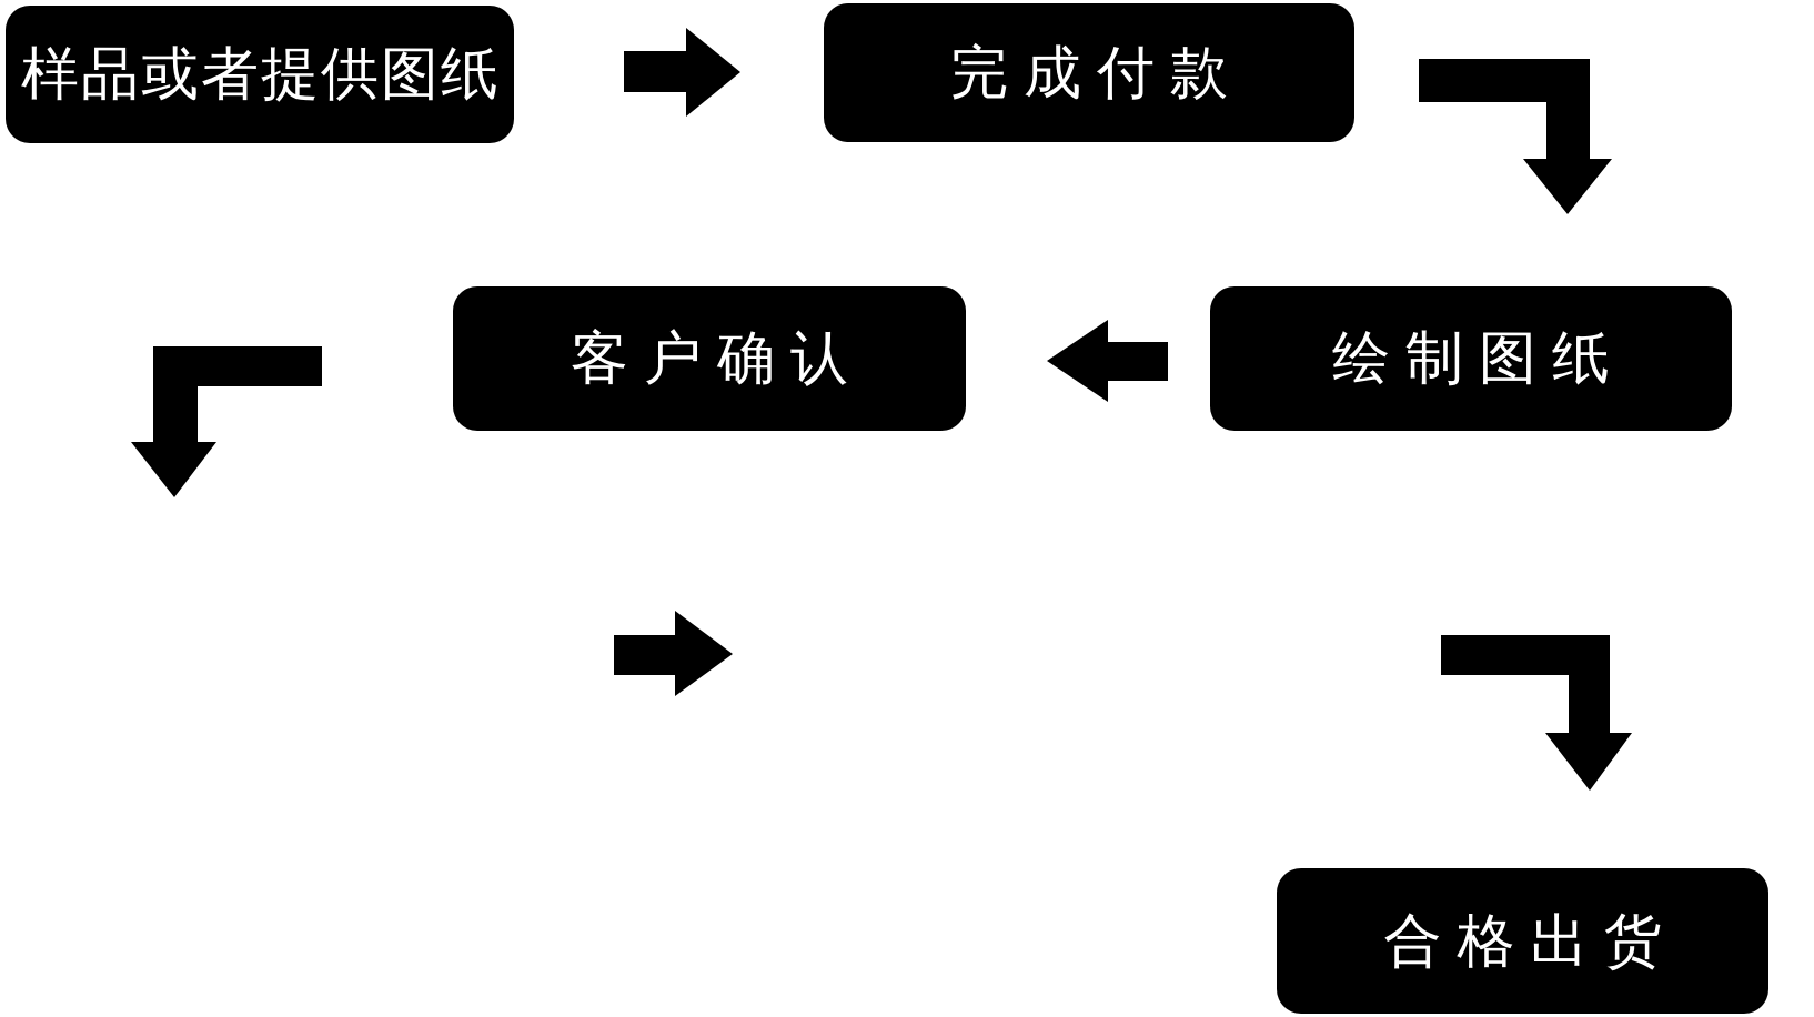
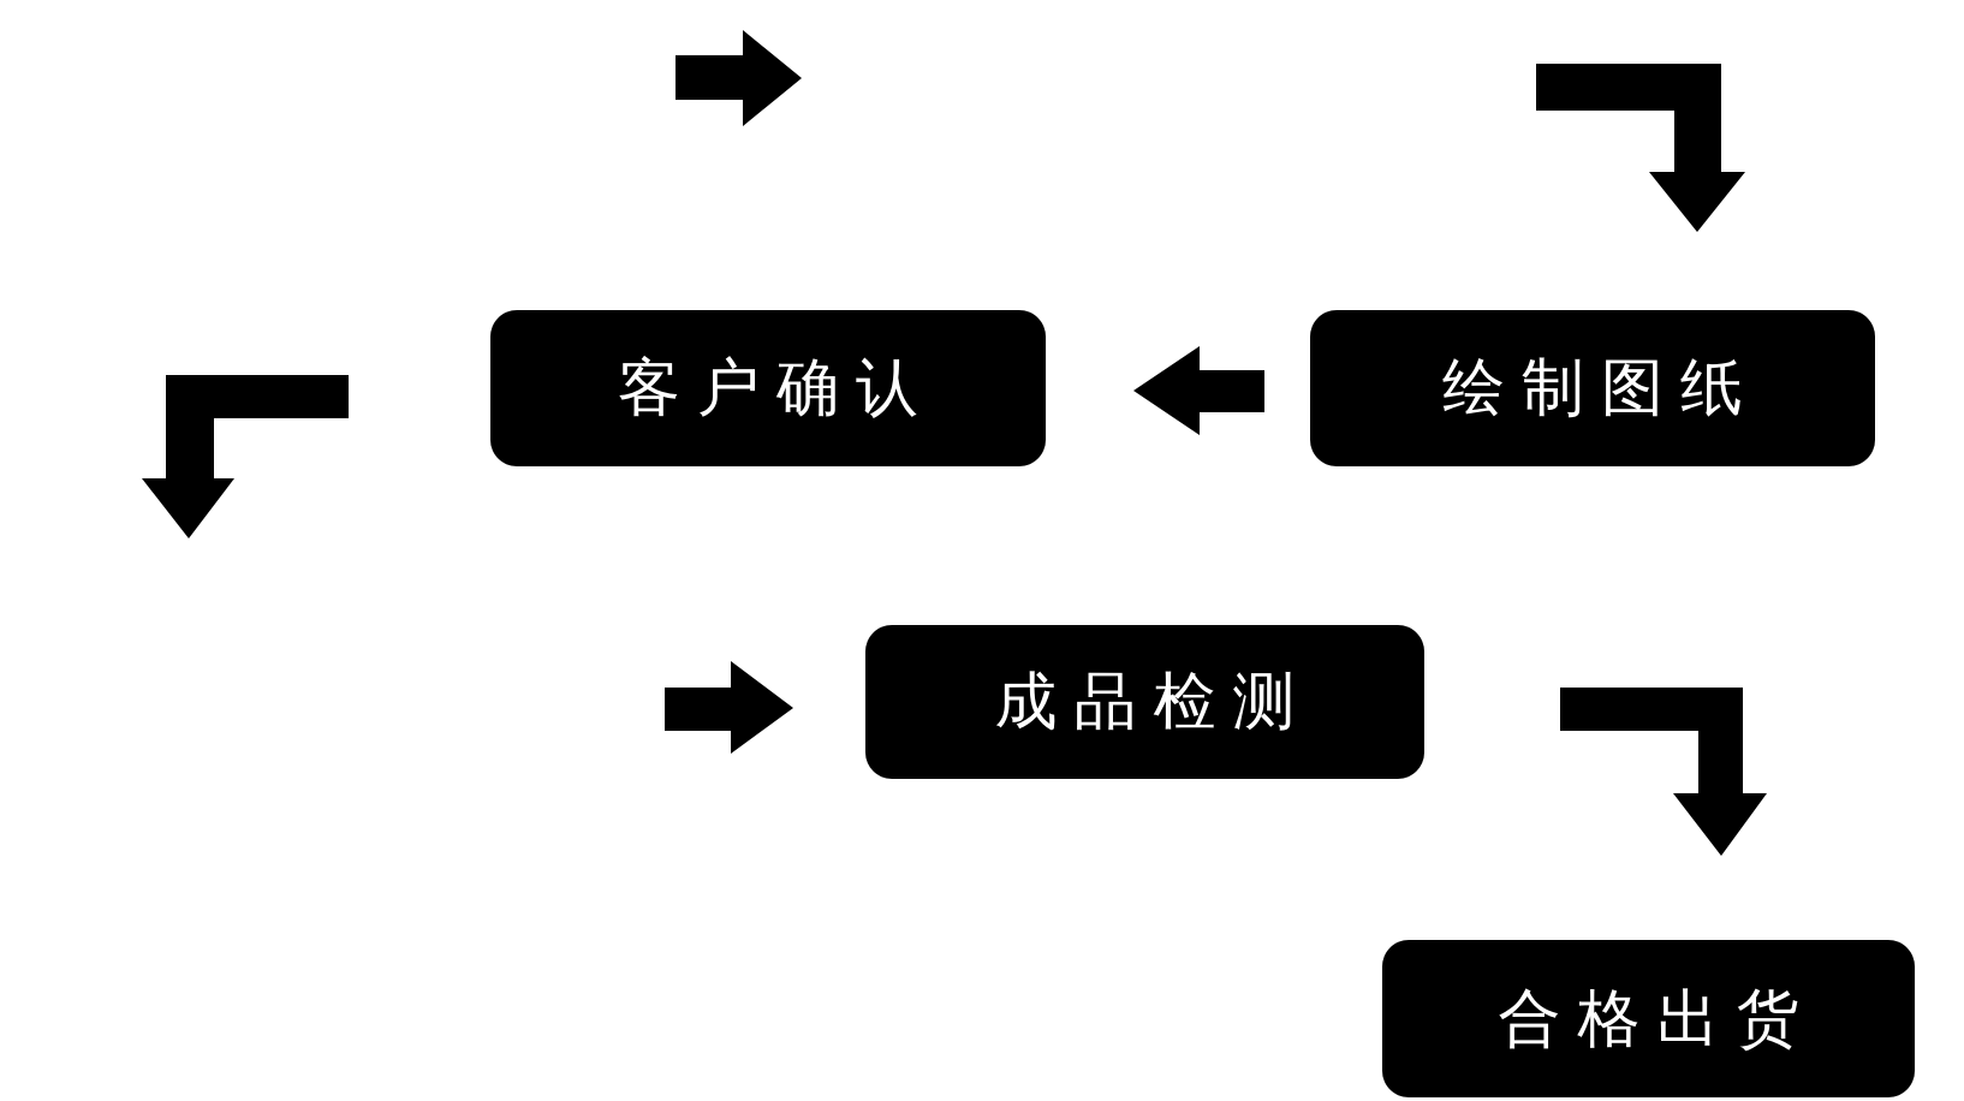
- 样品或者提供图纸
- 完成付款
  绘制图纸
  客户确认
+ 成品检测
  合格出货
